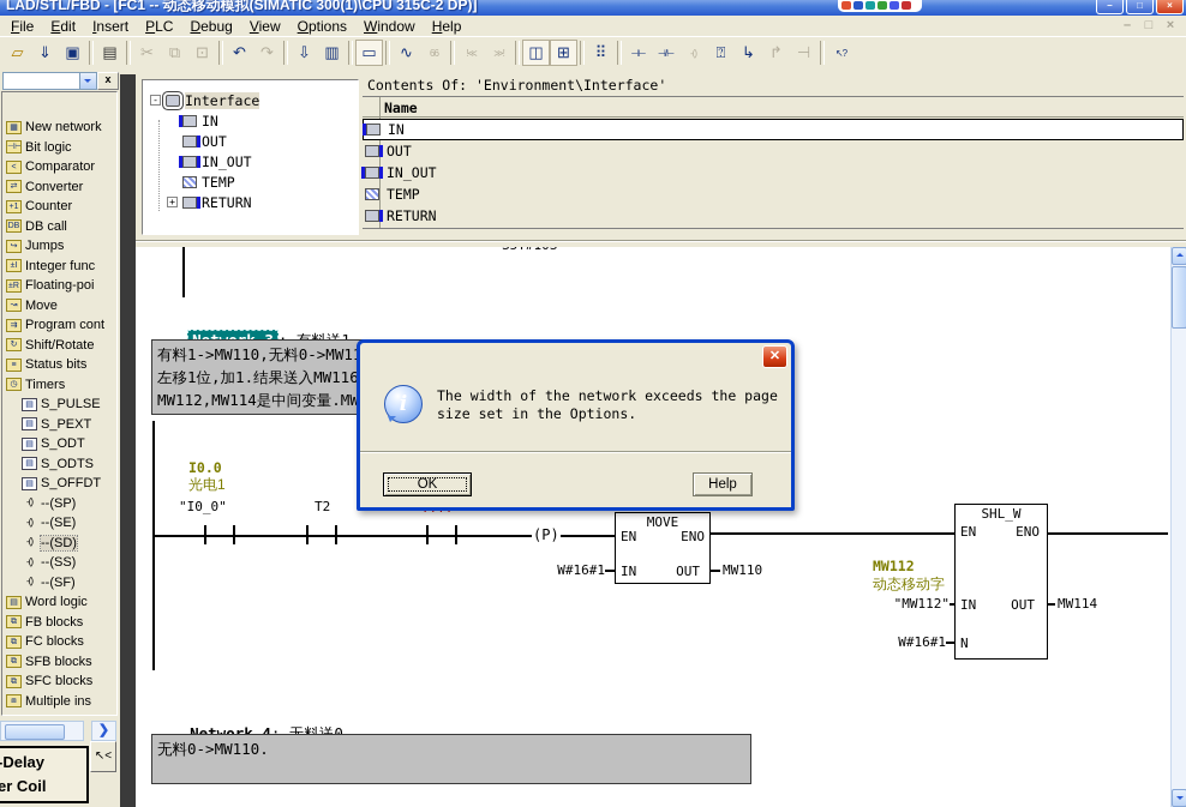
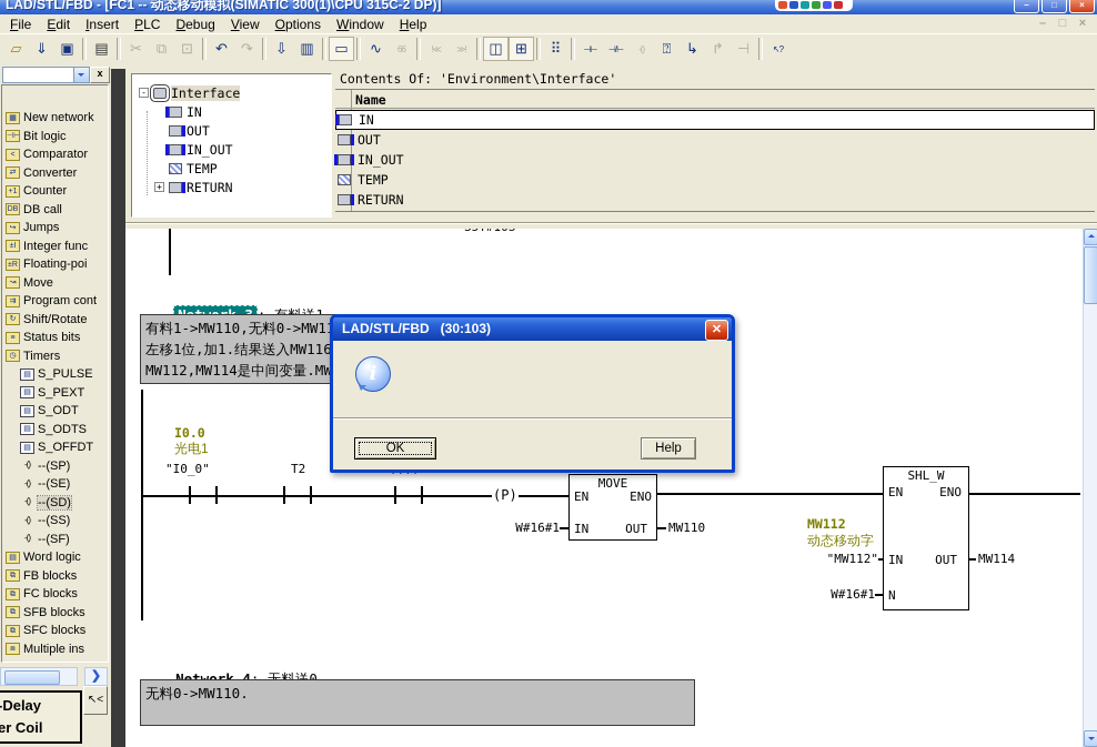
  LAD/STL/FBD - [FC1 -- 动态移动模拟(SIMATIC 300(1)\CPU 315C-2 DP)]
  –
  □
  ×
  File
  Edit
  Insert
  PLC
  Debug
  View
  Options
  Window
  Help
  –
  □
  ×
  ▱
  ⇓
  ▣
  ▤
  ✂
  ⧉
  ⊡
  ↶
  ↷
  ⇩
  ▥
  ▭
  ∿
  66
  !≪
  ≫!
  ◫
  ⊞
  ⠿
  ⊣⊢
  ⊣/⊢
  -()
  ⍰
  ↳
  ↱
  ⊣
  ↖?
  x
  New network
  Bit logic
  Comparator
  Converter
  Counter
  DB call
  Jumps
  Integer func
  Floating-poi
  Move
  Program cont
  Shift/Rotate
  Status bits
  Timers
  S_PULSE
  S_PEXT
  S_ODT
  S_ODTS
  S_OFFDT
  -()
  --(SP)
  -()
  --(SE)
  -()
  --(SD)
  -()
  --(SS)
  -()
  --(SF)
  Word logic
  FB blocks
  FC blocks
  SFB blocks
  SFC blocks
  Multiple ins
  ❯
  -Delay
  er Coil
  ↖<
  -
  Interface
  IN
  OUT
  IN_OUT
  TEMP
  +
  RETURN
  Contents Of: 'Environment\Interface'
  Name
  IN
  OUT
  IN_OUT
  TEMP
  RETURN
  有料1->MW110,无料0->MW1
  左移1位,加1.结果送入MW116
  MW112,MW114是中间变量.MW
  I0.0
  光电1
  "I0_0"
  T2
  (P)
  MOVE
  EN
  ENO
  IN
  OUT
  W#16#1
  MW110
  MW112
  动态移动字
  "MW112"
  W#16#1
  SHL_W
  EN
  ENO
  IN
  OUT
  N
  MW114
  无料0->MW110.
+ LAD/STL/FBD (30:103)
  ✕
  i
- The width of the network exceeds the page size set in the Options.
  OK
  Help
